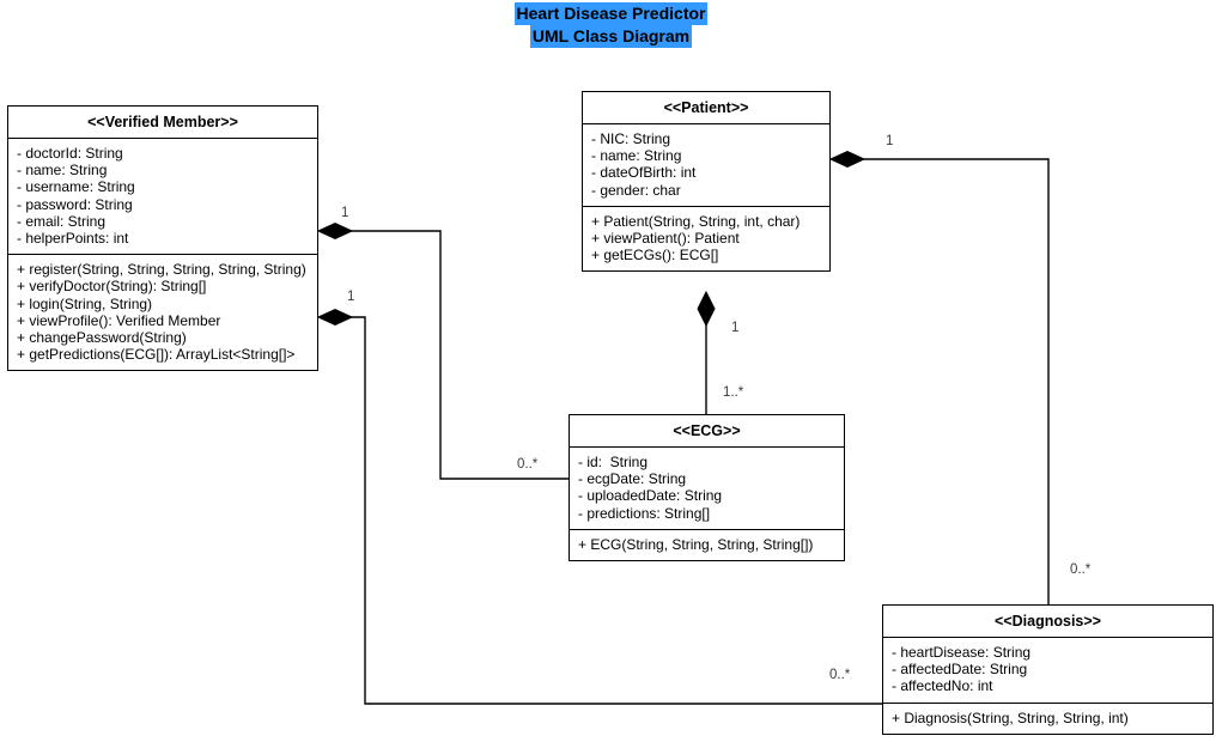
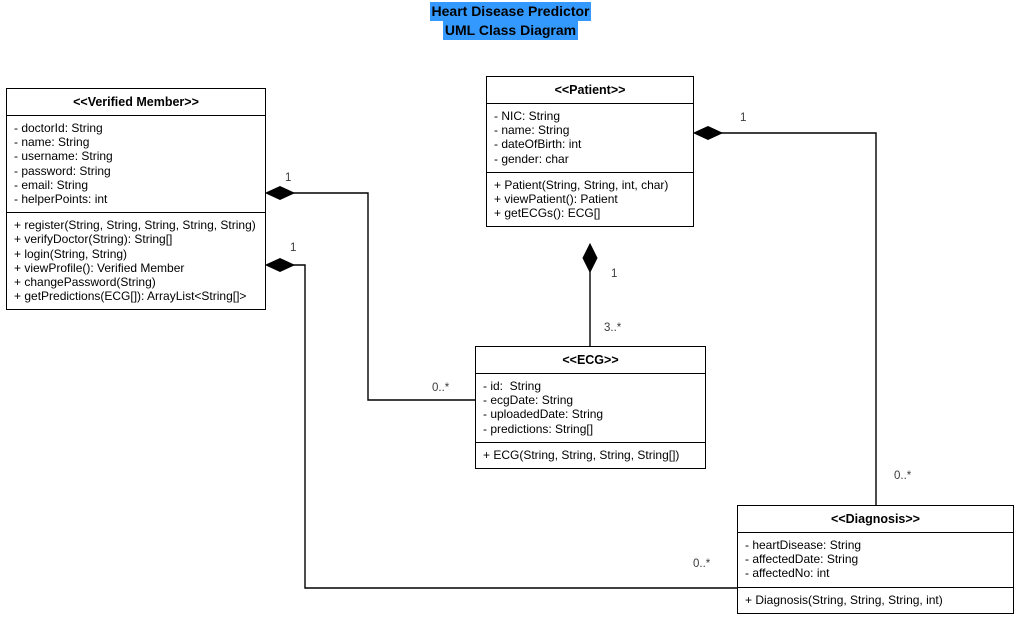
  Heart Disease Predictor
  UML Class Diagram
  1
  0..*
  1
  0..*
  1
  0..*
  1
- 1..*
+ 3..*
  <<Verified Member>>
  - doctorId: String
  - name: String
  - username: String
  - password: String
  - email: String
  - helperPoints: int
  + register(String, String, String, String, String)
  + verifyDoctor(String): String[]
  + login(String, String)
  + viewProfile(): Verified Member
  + changePassword(String)
  + getPredictions(ECG[]): ArrayList<String[]>
  <<Patient>>
  - NIC: String
  - name: String
  - dateOfBirth: int
  - gender: char
  + Patient(String, String, int, char)
  + viewPatient(): Patient
  + getECGs(): ECG[]
  <<ECG>>
  - id: String
  - ecgDate: String
  - uploadedDate: String
  - predictions: String[]
  + ECG(String, String, String, String[])
  <<Diagnosis>>
  - heartDisease: String
  - affectedDate: String
  - affectedNo: int
  + Diagnosis(String, String, String, int)
